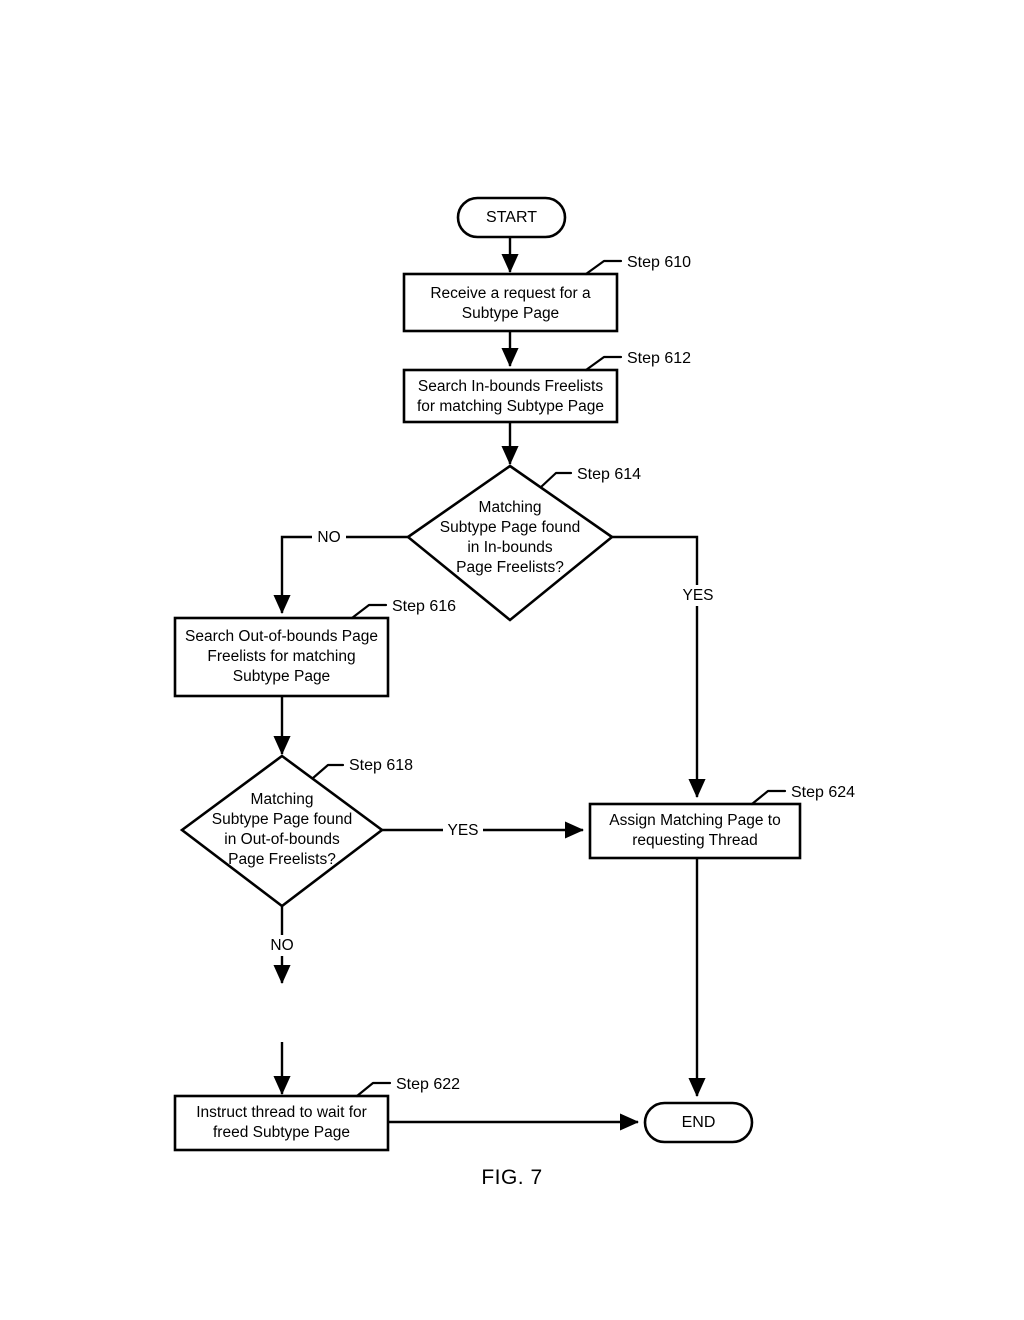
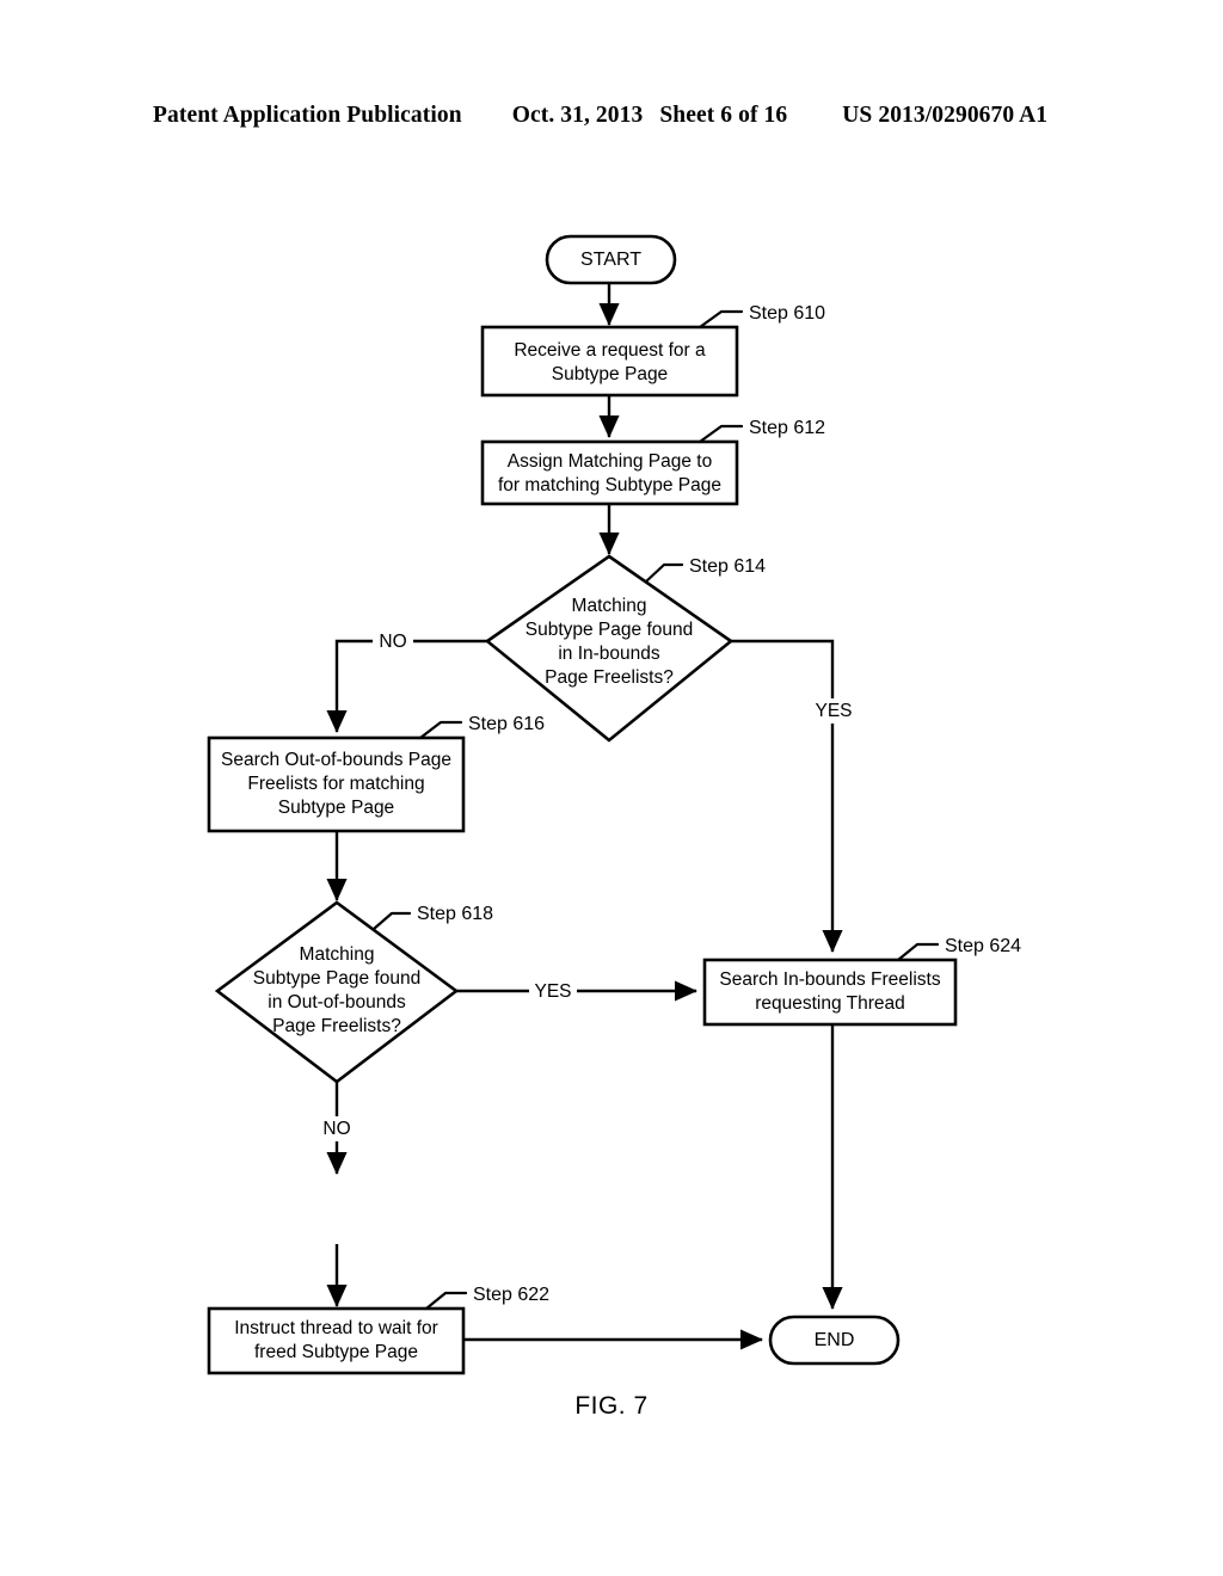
+ Patent Application Publication
+ Oct. 31, 2013
+ Sheet 6 of 16
+ US 2013/0290670 A1
  NO
  YES
  YES
  NO
  START
  Receive a request for a
  Subtype Page
  Step 610
- Search In-bounds Freelists
+ Assign Matching Page to
  for matching Subtype Page
  Step 612
  Matching
  Subtype Page found
  in In-bounds
  Page Freelists?
  Step 614
  Search Out-of-bounds Page
  Freelists for matching
  Subtype Page
  Step 616
  Matching
  Subtype Page found
  in Out-of-bounds
  Page Freelists?
  Step 618
  Instruct thread to wait for
  freed Subtype Page
  Step 622
- Assign Matching Page to
+ Search In-bounds Freelists
  requesting Thread
  Step 624
  END
  FIG. 7
